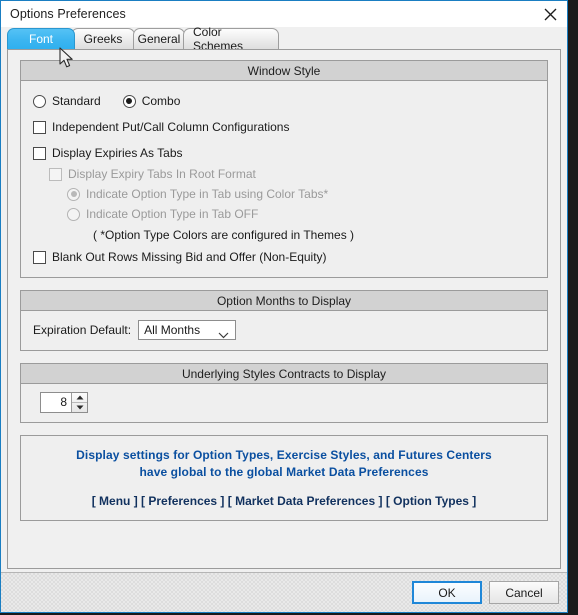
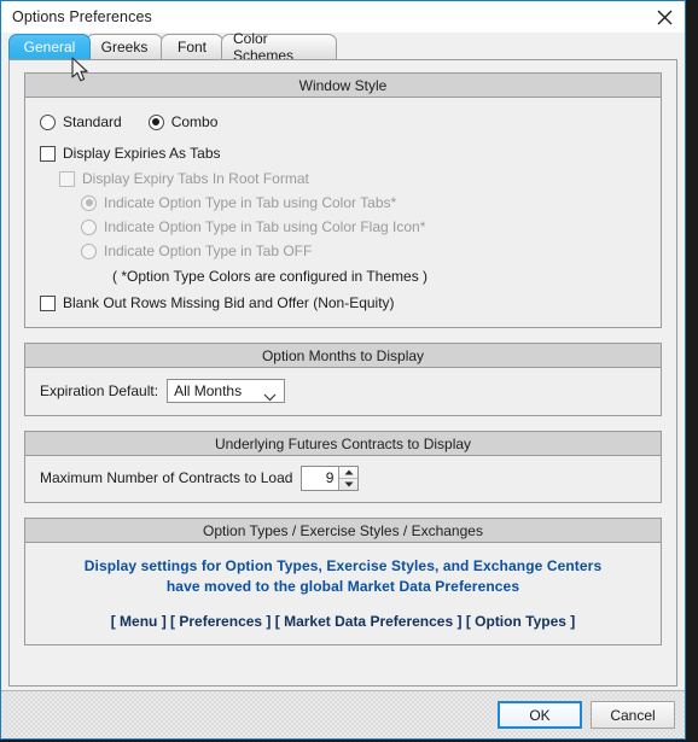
  Options Preferences
- Font
+ General
  Greeks
- General
+ Font
  Color Schemes
  Window Style
  Standard
  Combo
- Independent Put/Call Column Configurations
  Display Expiries As Tabs
  Display Expiry Tabs In Root Format
  Indicate Option Type in Tab using Color Tabs*
+ Indicate Option Type in Tab using Color Flag Icon*
  Indicate Option Type in Tab OFF
  ( *Option Type Colors are configured in Themes )
  Blank Out Rows Missing Bid and Offer (Non-Equity)
  Option Months to Display
  Expiration Default:
  All Months
- Underlying Styles Contracts to Display
+ Underlying Futures Contracts to Display
+ Maximum Number of Contracts to Load
- 8
+ 9
+ Option Types / Exercise Styles / Exchanges
- Display settings for Option Types, Exercise Styles, and Futures Centers
+ Display settings for Option Types, Exercise Styles, and Exchange Centers
- have global to the global Market Data Preferences
+ have moved to the global Market Data Preferences
  [ Menu ] [ Preferences ] [ Market Data Preferences ] [ Option Types ]
  OK
  Cancel
